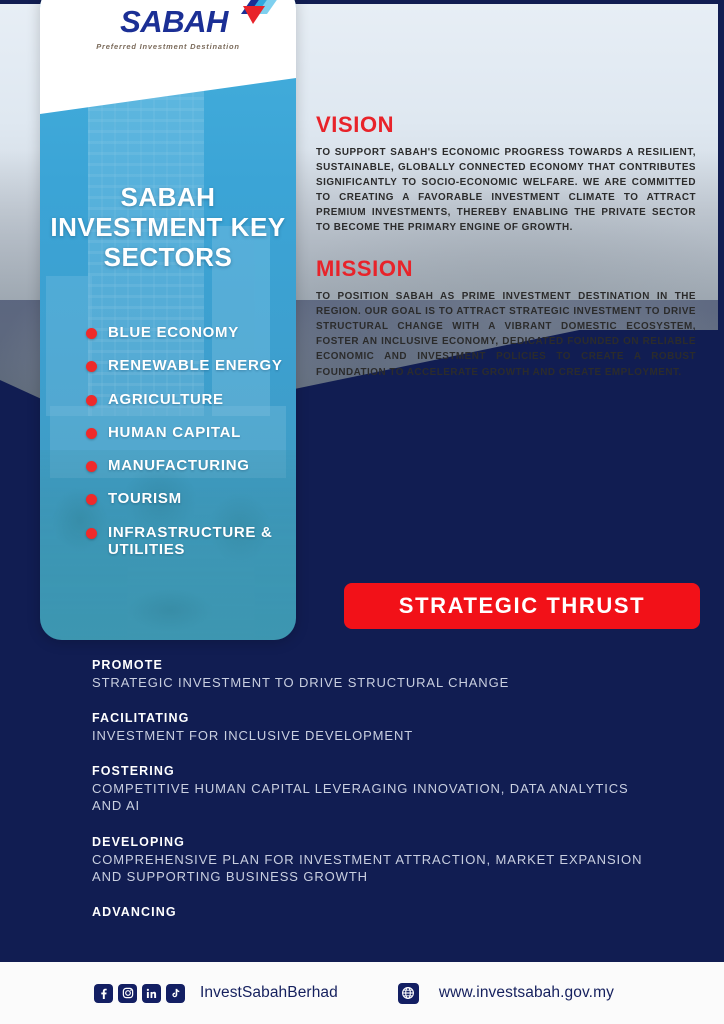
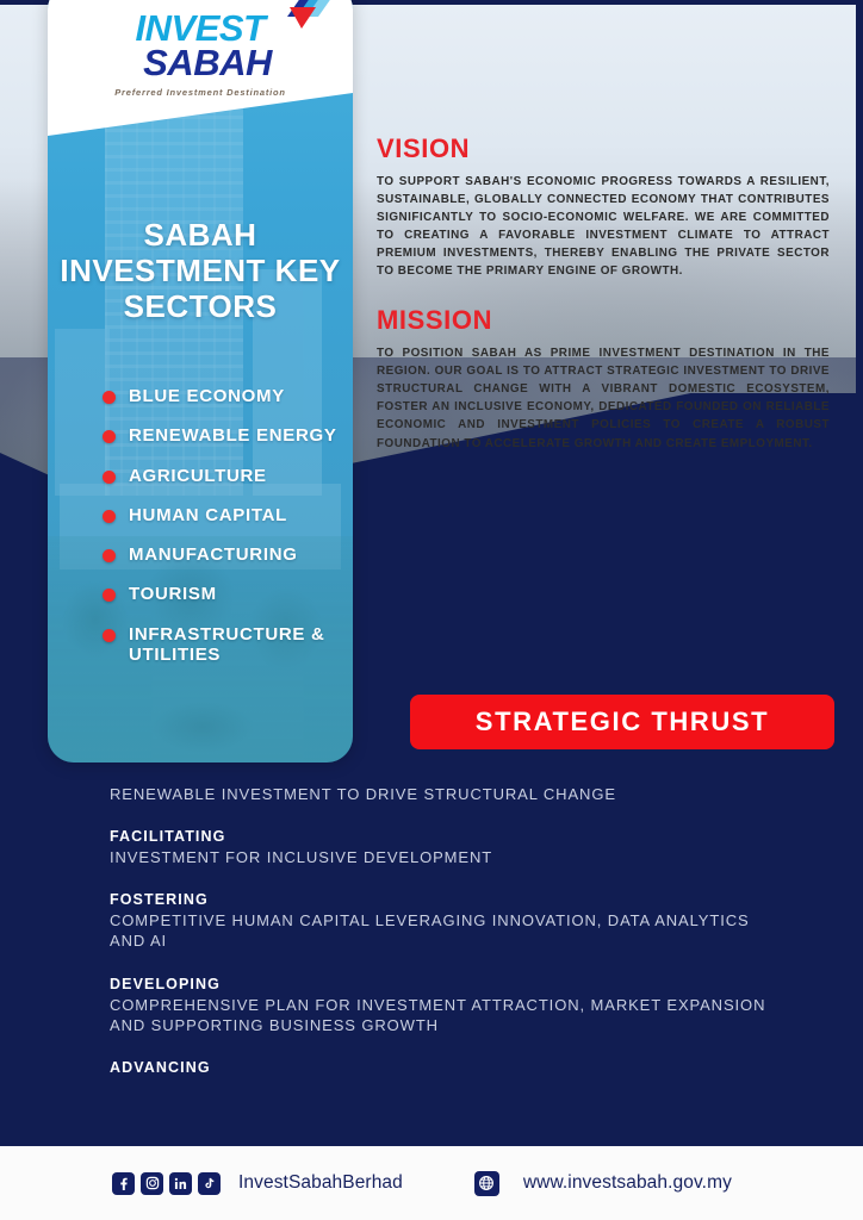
+ INVEST
  SABAH
  Preferred Investment Destination
  SABAH INVESTMENT KEY SECTORS
  BLUE ECONOMY
  RENEWABLE ENERGY
  AGRICULTURE
  HUMAN CAPITAL
  MANUFACTURING
  TOURISM
  INFRASTRUCTURE & UTILITIES
  VISION
  TO SUPPORT SABAH'S ECONOMIC PROGRESS TOWARDS A RESILIENT, SUSTAINABLE, GLOBALLY CONNECTED ECONOMY THAT CONTRIBUTES SIGNIFICANTLY TO SOCIO-ECONOMIC WELFARE. WE ARE COMMITTED TO CREATING A FAVORABLE INVESTMENT CLIMATE TO ATTRACT PREMIUM INVESTMENTS, THEREBY ENABLING THE PRIVATE SECTOR TO BECOME THE PRIMARY ENGINE OF GROWTH.
  MISSION
  TO POSITION SABAH AS PRIME INVESTMENT DESTINATION IN THE REGION. OUR GOAL IS TO ATTRACT STRATEGIC INVESTMENT TO DRIVE STRUCTURAL CHANGE WITH A VIBRANT DOMESTIC ECOSYSTEM, FOSTER AN INCLUSIVE ECONOMY, DEDICATED FOUNDED ON RELIABLE ECONOMIC AND INVESTMENT POLICIES TO CREATE A ROBUST FOUNDATION TO ACCELERATE GROWTH AND CREATE EMPLOYMENT.
  STRATEGIC THRUST
- PROMOTE
- STRATEGIC INVESTMENT TO DRIVE STRUCTURAL CHANGE
+ RENEWABLE INVESTMENT TO DRIVE STRUCTURAL CHANGE
  FACILITATING
  INVESTMENT FOR INCLUSIVE DEVELOPMENT
  FOSTERING
  COMPETITIVE HUMAN CAPITAL LEVERAGING INNOVATION, DATA ANALYTICS AND AI
  DEVELOPING
  COMPREHENSIVE PLAN FOR INVESTMENT ATTRACTION, MARKET EXPANSION AND SUPPORTING BUSINESS GROWTH
  ADVANCING
  InvestSabahBerhad
  www.investsabah.gov.my
